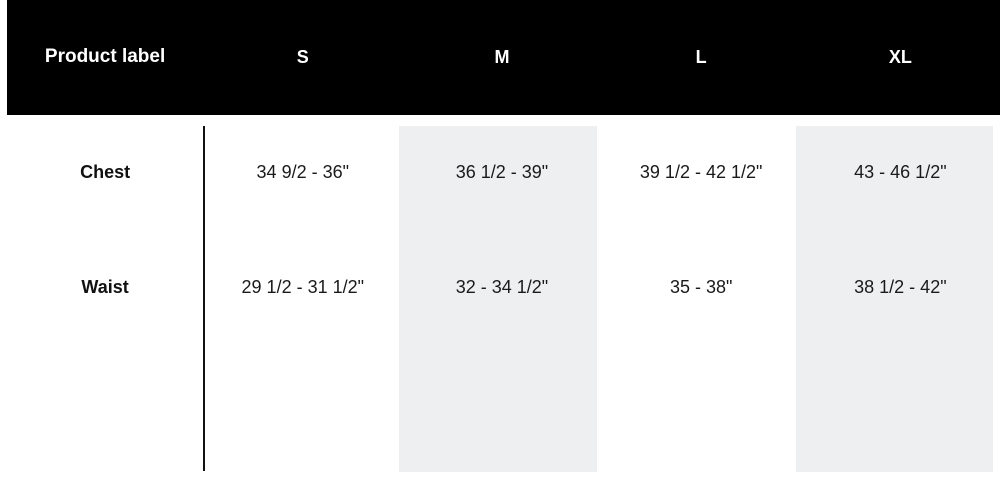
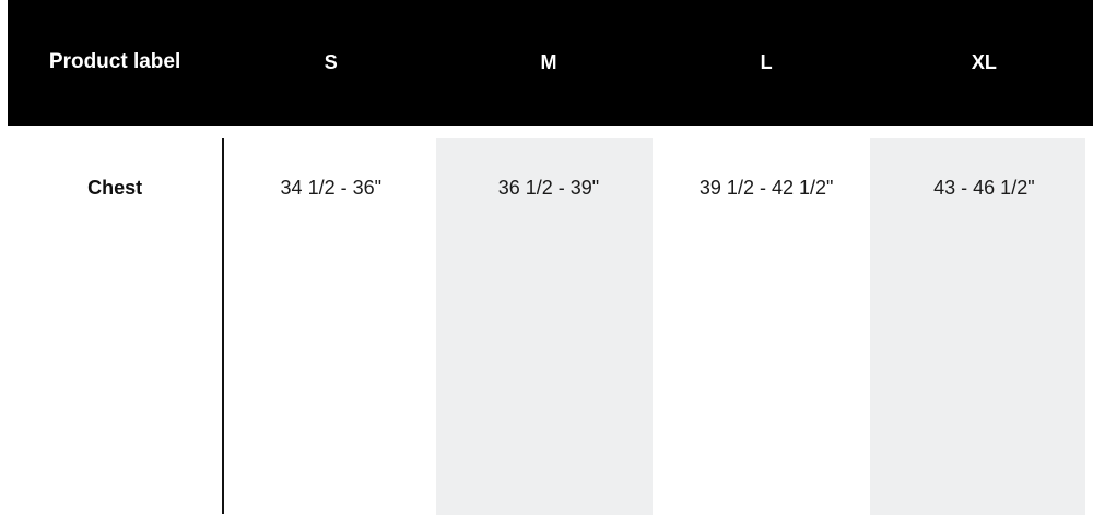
  Product label	S	M	L	XL
- Chest	34 9/2 - 36"	36 1/2 - 39"	39 1/2 - 42 1/2"	43 - 46 1/2"
+ Chest	34 1/2 - 36"	36 1/2 - 39"	39 1/2 - 42 1/2"	43 - 46 1/2"
- Waist	29 1/2 - 31 1/2"	32 - 34 1/2"	35 - 38"	38 1/2 - 42"
